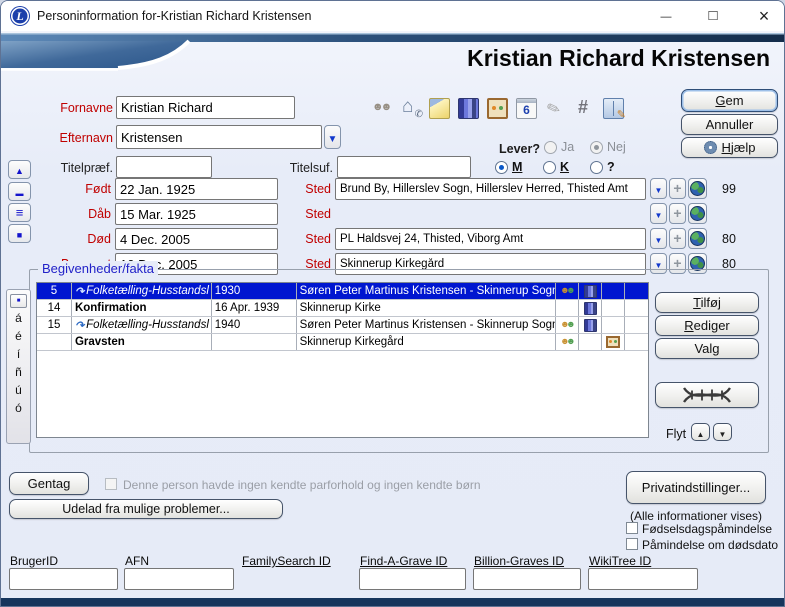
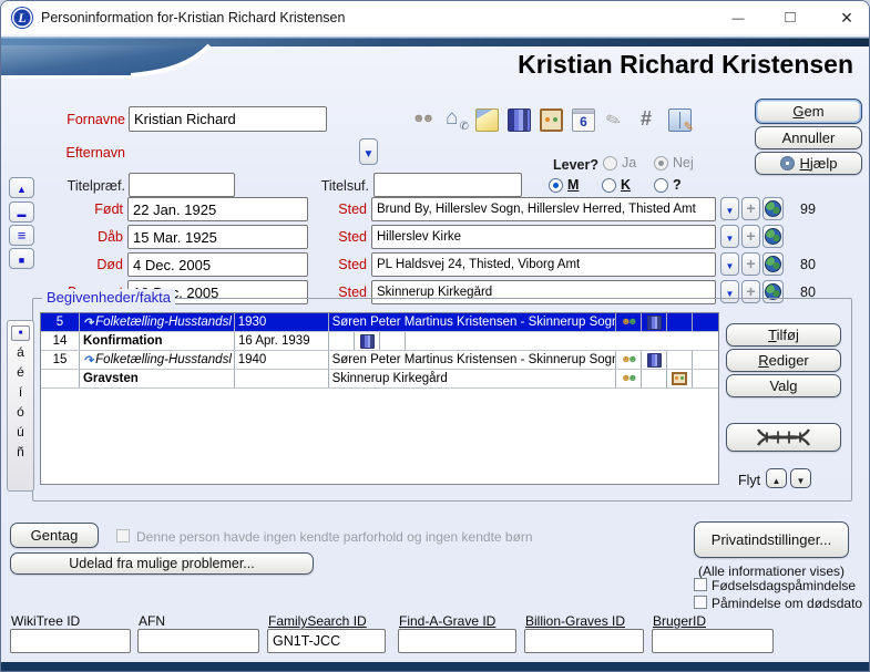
  L
  Personinformation for-Kristian Richard Kristensen
  Kristian Richard Kristensen
  Fornavne
  Kristian Richard
  Efternavn
- Kristensen
  Gem
  Annuller
  Hjælp
  Titelpræf.
  Titelsuf.
  Lever?
  Ja
  Nej
  M
  K
  ?
  Født
  22 Jan. 1925
  Sted
  Brund By, Hillerslev Sogn, Hillerslev Herred, Thisted Amt
  99
  Dåb
  15 Mar. 1925
  Sted
+ Hillerslev Kirke
  Død
  4 Dec. 2005
  Sted
  PL Haldsvej 24, Thisted, Viborg Amt
  80
  Sted
  Skinnerup Kirkegård
  80
  Begivenheder/fakta
  5
  Folketælling-Husstandsl
  1930
  Søren Peter Martinus Kristensen - Skinnerup Sogn
  14
  Konfirmation
  16 Apr. 1939
- Skinnerup Kirke
  15
  Folketælling-Husstandsl
  1940
  Søren Peter Martinus Kristensen - Skinnerup Sogn
  Gravsten
  Skinnerup Kirkegård
  Tilføj
  Rediger
  Valg
  Flyt
  á
  é
  í
- ñ
+ ó
  ú
- ó
+ ñ
  Gentag
  Denne person havde ingen kendte parforhold og ingen kendte børn
  Udelad fra mulige problemer...
  Privatindstillinger...
  (Alle informationer vises)
  Fødselsdagspåmindelse
  Påmindelse om dødsdato
- BrugerID
+ WikiTree ID
  AFN
  FamilySearch ID
+ GN1T-JCC
  Find-A-Grave ID
  Billion-Graves ID
- WikiTree ID
+ BrugerID
